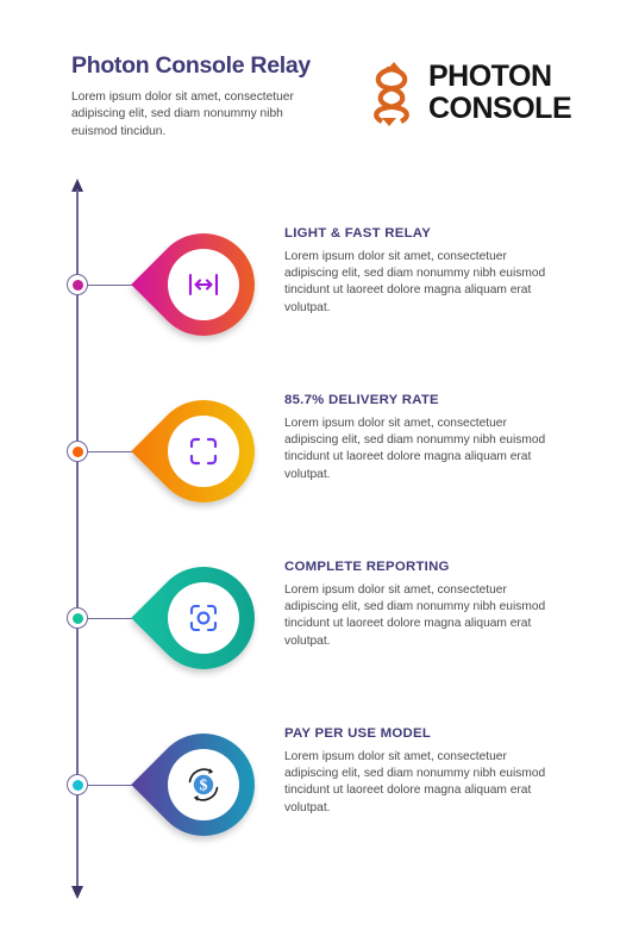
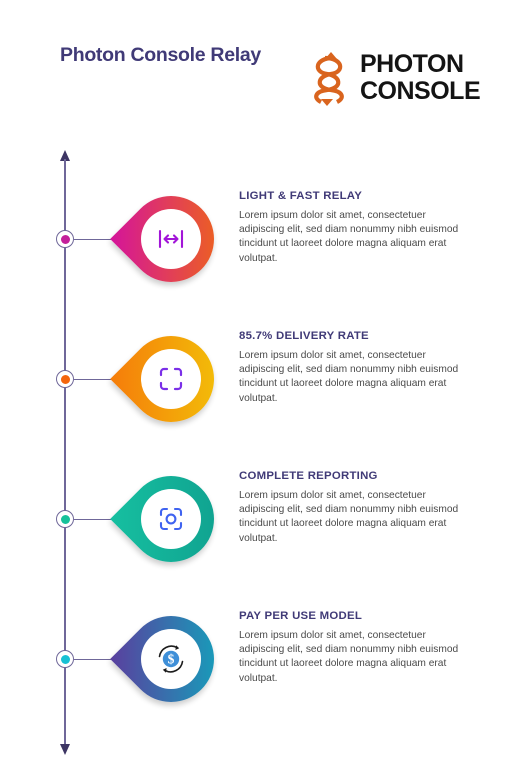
  Photon Console Relay
- Lorem ipsum dolor sit amet, consectetuer adipiscing elit, sed diam nonummy nibh euismod tincidun.
  PHOTON
  CONSOLE
  LIGHT & FAST RELAY
  Lorem ipsum dolor sit amet, consectetuer adipiscing elit, sed diam nonummy nibh euismod tincidunt ut laoreet dolore magna aliquam erat volutpat.
  85.7% DELIVERY RATE
  Lorem ipsum dolor sit amet, consectetuer adipiscing elit, sed diam nonummy nibh euismod tincidunt ut laoreet dolore magna aliquam erat volutpat.
  COMPLETE REPORTING
  Lorem ipsum dolor sit amet, consectetuer adipiscing elit, sed diam nonummy nibh euismod tincidunt ut laoreet dolore magna aliquam erat volutpat.
  $
  PAY PER USE MODEL
  Lorem ipsum dolor sit amet, consectetuer adipiscing elit, sed diam nonummy nibh euismod tincidunt ut laoreet dolore magna aliquam erat volutpat.
